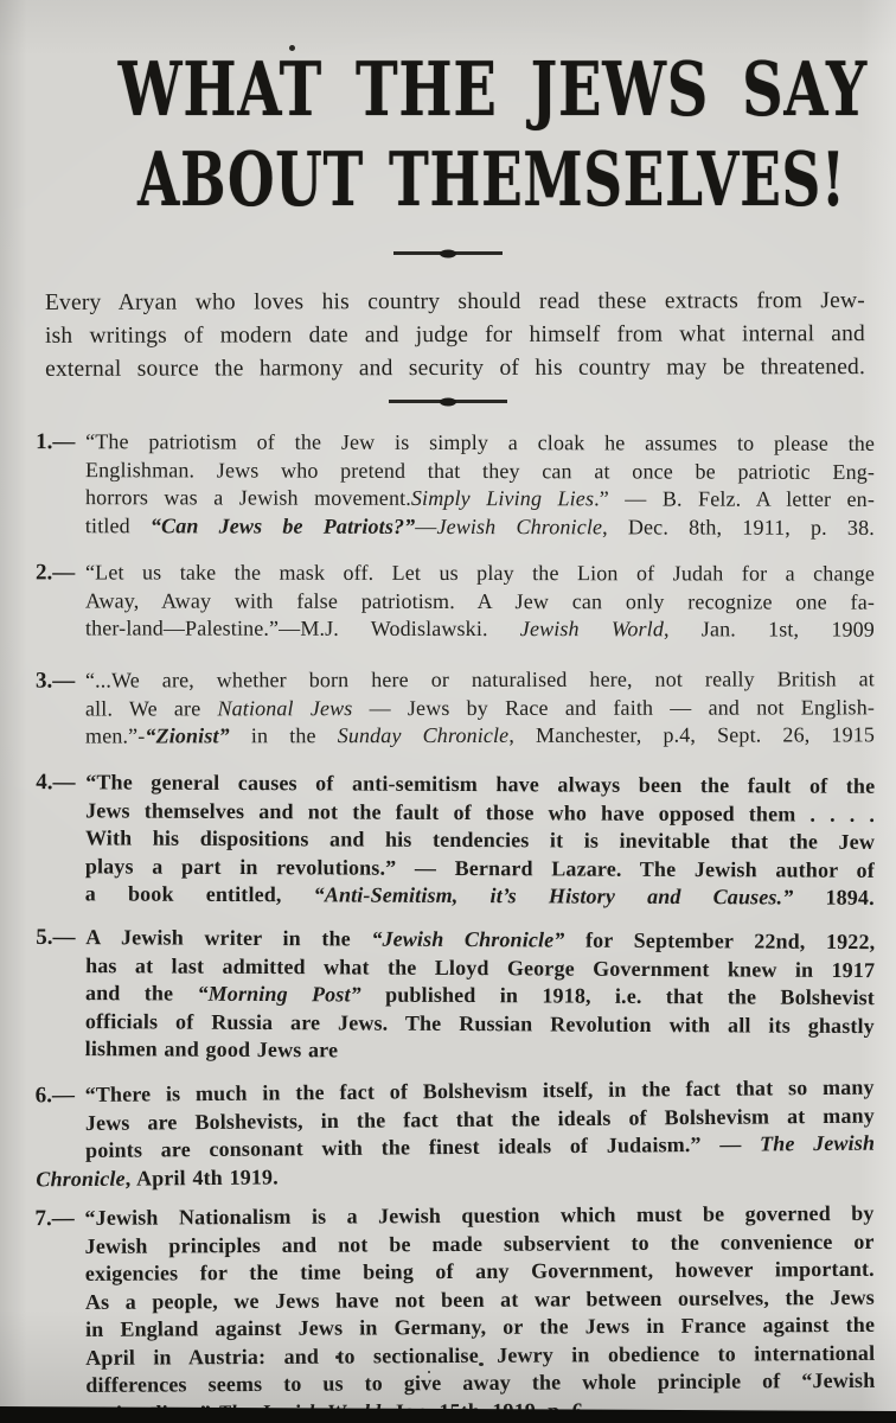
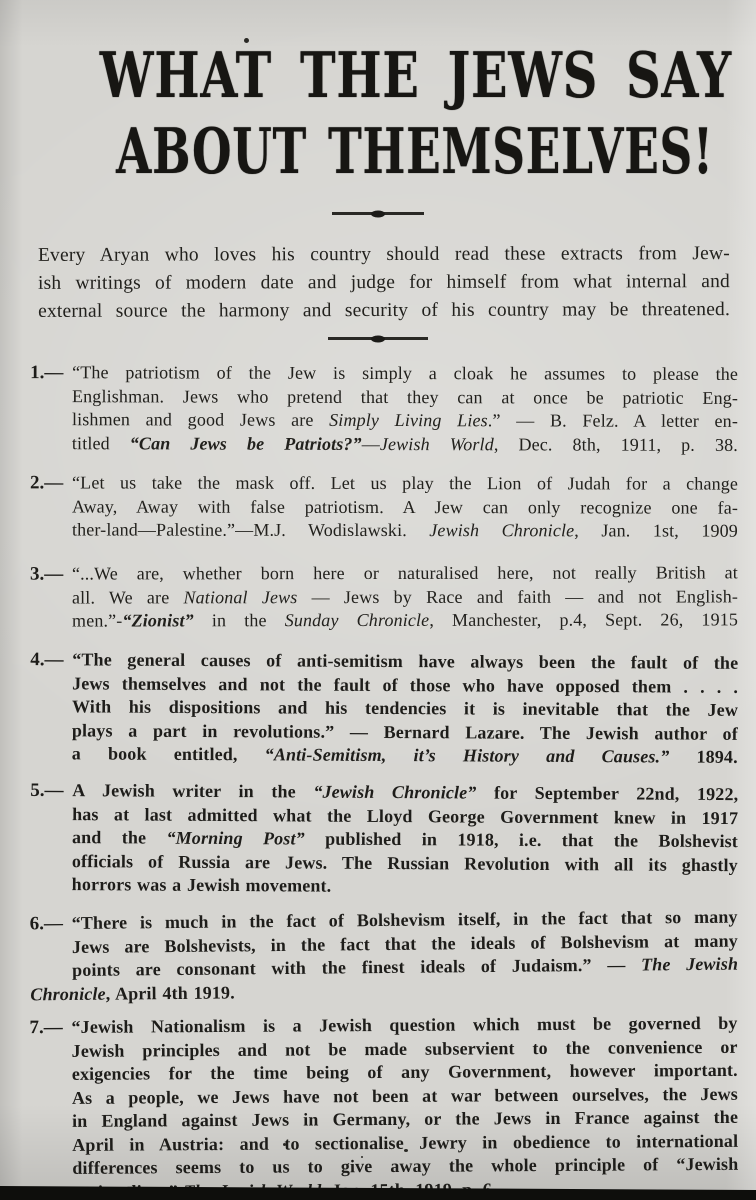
  WHAT THE JEWS SAY
  ABOUT THEMSELVES!
  Every Aryan who loves his country should read these extracts from Jew-
  ish writings of modern date and judge for himself from what internal and
  external source the harmony and security of his country may be threatened.
  1.—
  “The patriotism of the Jew is simply a cloak he assumes to please the
  Englishman. Jews who pretend that they can at once be patriotic Eng-
- horrors was a Jewish movement.Simply Living Lies.” — B. Felz. A letter en-
+ lishmen and good Jews are Simply Living Lies.” — B. Felz. A letter en-
- titled “Can Jews be Patriots?”—Jewish Chronicle, Dec. 8th, 1911, p. 38.
+ titled “Can Jews be Patriots?”—Jewish World, Dec. 8th, 1911, p. 38.
  2.—
  “Let us take the mask off. Let us play the Lion of Judah for a change
  Away, Away with false patriotism. A Jew can only recognize one fa-
- ther-land—Palestine.”—M.J. Wodislawski. Jewish World, Jan. 1st, 1909
+ ther-land—Palestine.”—M.J. Wodislawski. Jewish Chronicle, Jan. 1st, 1909
  3.—
  “...We are, whether born here or naturalised here, not really British at
  all. We are National Jews — Jews by Race and faith — and not English-
  men.”-“Zionist” in the Sunday Chronicle, Manchester, p.4, Sept. 26, 1915
  4.—
  “The general causes of anti-semitism have always been the fault of the
  Jews themselves and not the fault of those who have opposed them . . . .
  With his dispositions and his tendencies it is inevitable that the Jew
  plays a part in revolutions.” — Bernard Lazare. The Jewish author of
  a book entitled, “Anti-Semitism, it’s History and Causes.” 1894.
  5.—
  A Jewish writer in the “Jewish Chronicle” for September 22nd, 1922,
  has at last admitted what the Lloyd George Government knew in 1917
  and the “Morning Post” published in 1918, i.e. that the Bolshevist
  officials of Russia are Jews. The Russian Revolution with all its ghastly
- lishmen and good Jews are
+ horrors was a Jewish movement.
  6.—
  “There is much in the fact of Bolshevism itself, in the fact that so many
  Jews are Bolshevists, in the fact that the ideals of Bolshevism at many
  points are consonant with the finest ideals of Judaism.” — The Jewish
  Chronicle, April 4th 1919.
  7.—
  “Jewish Nationalism is a Jewish question which must be governed by
  Jewish principles and not be made subservient to the convenience or
  exigencies for the time being of any Government, however important.
  As a people, we Jews have not been at war between ourselves, the Jews
  in England against Jews in Germany, or the Jews in France against the
  April in Austria: and to sectionalise Jewry in obedience to international
  differences seems to us to give away the whole principle of “Jewish
